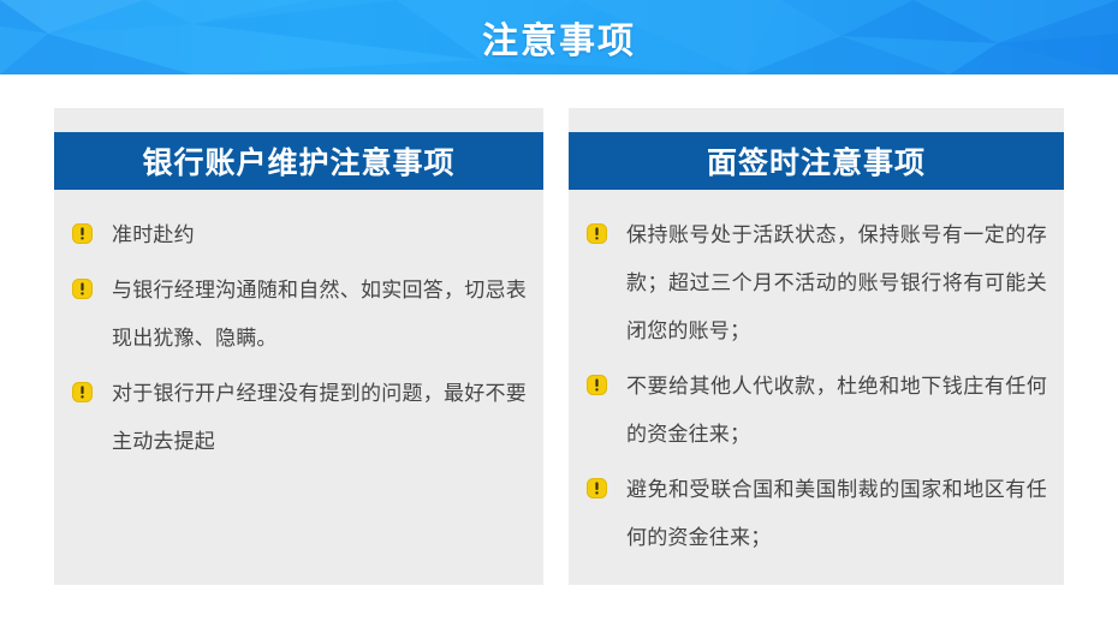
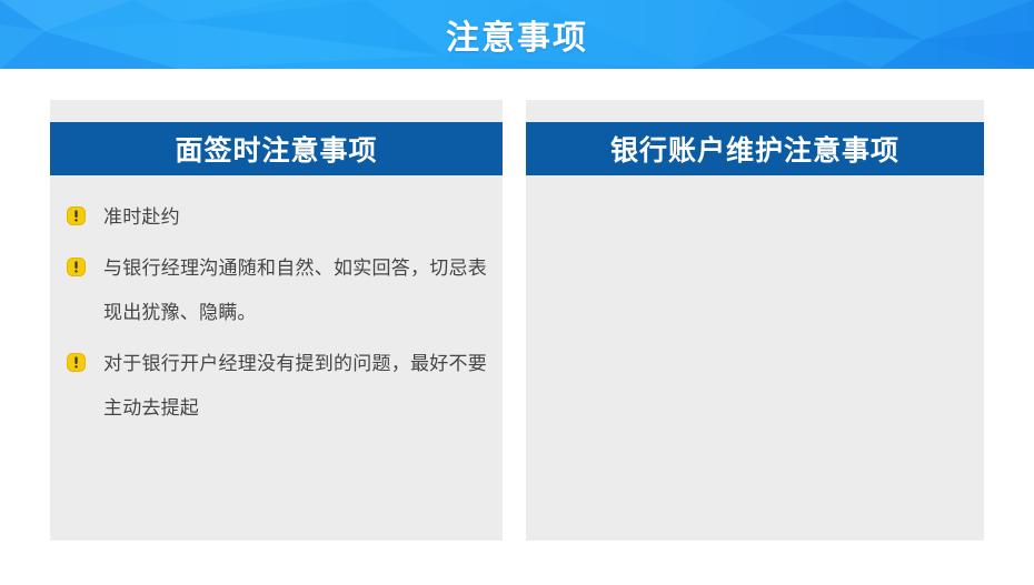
  注意事项
- 银行账户维护注意事项
+ 面签时注意事项
  准时赴约
  与银行经理沟通随和自然、如实回答，切忌表现出犹豫、隐瞒。
  对于银行开户经理没有提到的问题，最好不要主动去提起
- 面签时注意事项
+ 银行账户维护注意事项
- 保持账号处于活跃状态，保持账号有一定的存款；超过三个月不活动的账号银行将有可能关闭您的账号；
- 不要给其他人代收款，杜绝和地下钱庄有任何的资金往来；
- 避免和受联合国和美国制裁的国家和地区有任何的资金往来；
